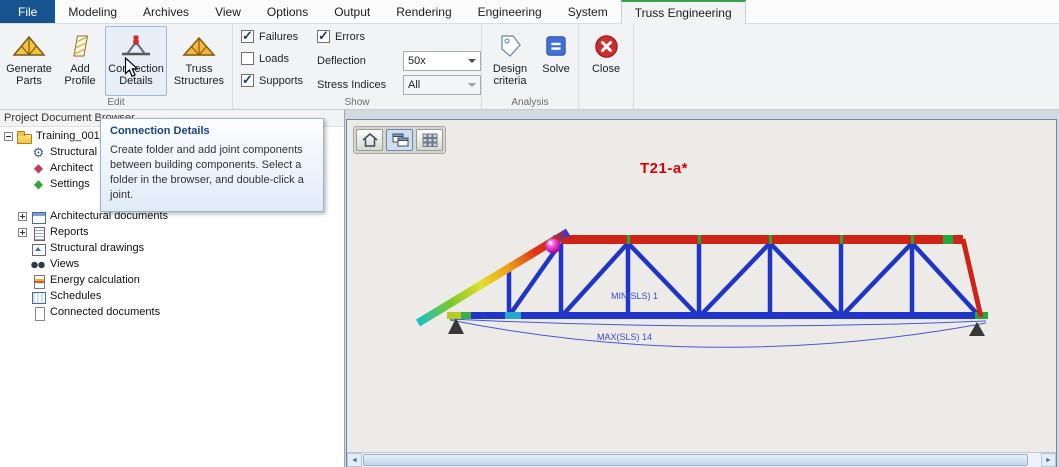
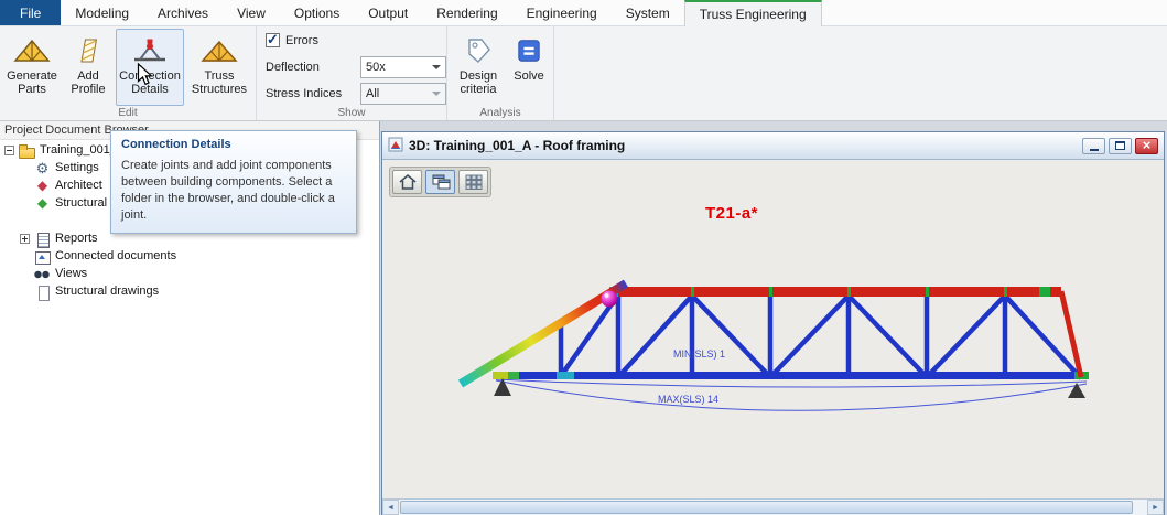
  File
  Modeling
  Archives
  View
  Options
  Output
  Rendering
  Engineering
  System
  Truss Engineering
  Generate Parts
  Add Profile
  Coction Details
  Truss Structures
  Edit
- Failures
- Loads
- Supports
  Errors
  Deflection
  50x
  Stress Indices
  All
  Show
  Design criteria
  Solve
  Analysis
- Close
  Project Document B
  Training_001
- Structural
+ Settings
  Architect
- Settings
+ Structural
- Architectural documents
  Reports
- Structural drawings
+ Connected documents
  Views
- Energy calculation
- Schedules
- Connected documents
+ Structural drawings
+ 3D: Training_001_A - Roof framing
+ ×
  T21-a*
  MIN(SLS) 1
  MAX(SLS) 14
  Connection Details
- Create folder and add joint components between building components. Select a folder in the browser, and double-click a joint.
+ Create joints and add joint components between building components. Select a folder in the browser, and double-click a joint.
